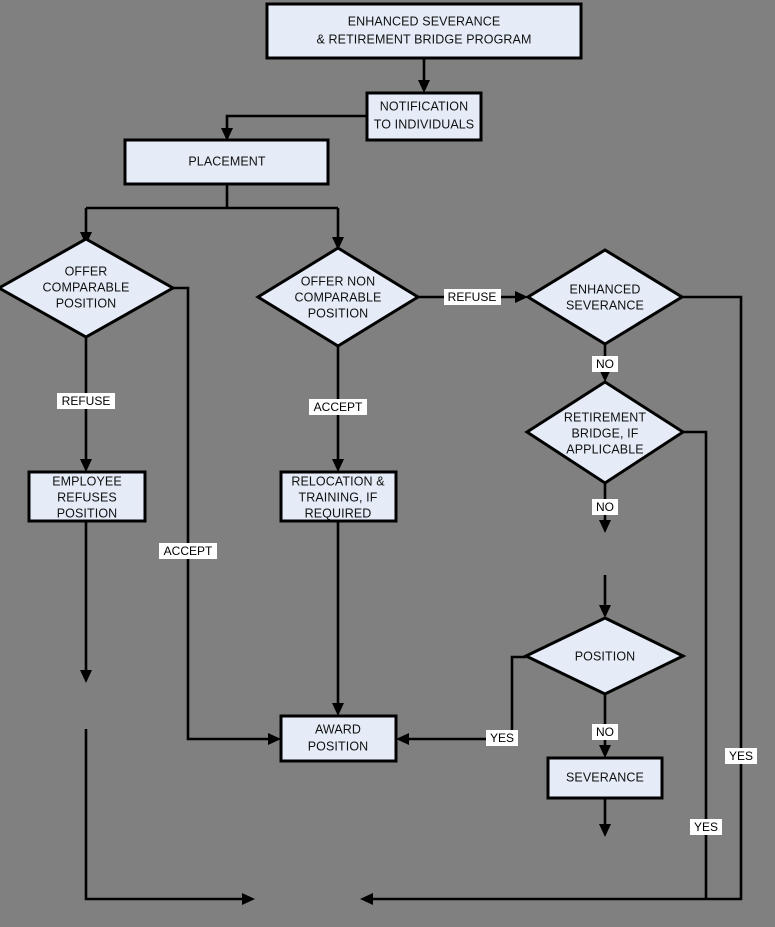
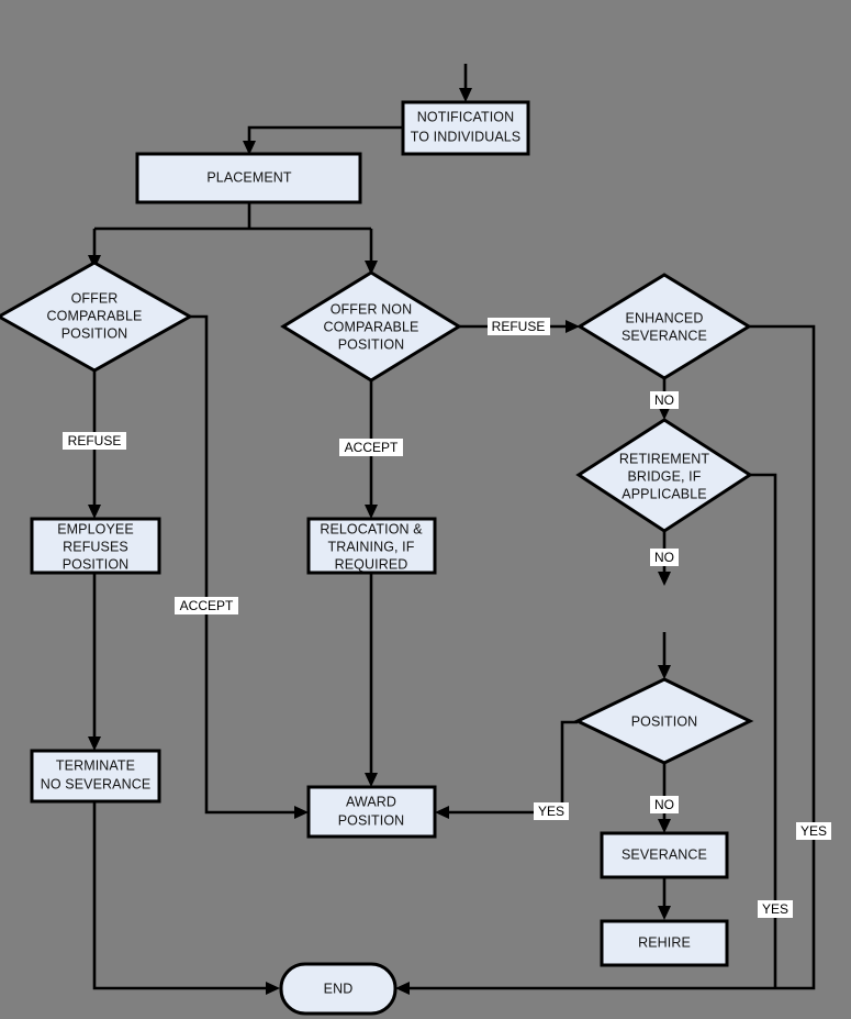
- ENHANCED SEVERANCE
- & RETIREMENT BRIDGE PROGRAM
  NOTIFICATION
  TO INDIVIDUALS
  PLACEMENT
  OFFER
  COMPARABLE
  POSITION
  OFFER NON
  COMPARABLE
  POSITION
  ENHANCED
  SEVERANCE
  RETIREMENT
  BRIDGE, IF
  APPLICABLE
  EMPLOYEE
  REFUSES
  POSITION
  RELOCATION &
  TRAINING, IF
  REQUIRED
  POSITION
+ TERMINATE
+ NO SEVERANCE
  AWARD
  POSITION
  SEVERANCE
+ REHIRE
+ END
  REFUSE
  ACCEPT
  ACCEPT
  REFUSE
  NO
  YES
  NO
  YES
  NO
  YES
